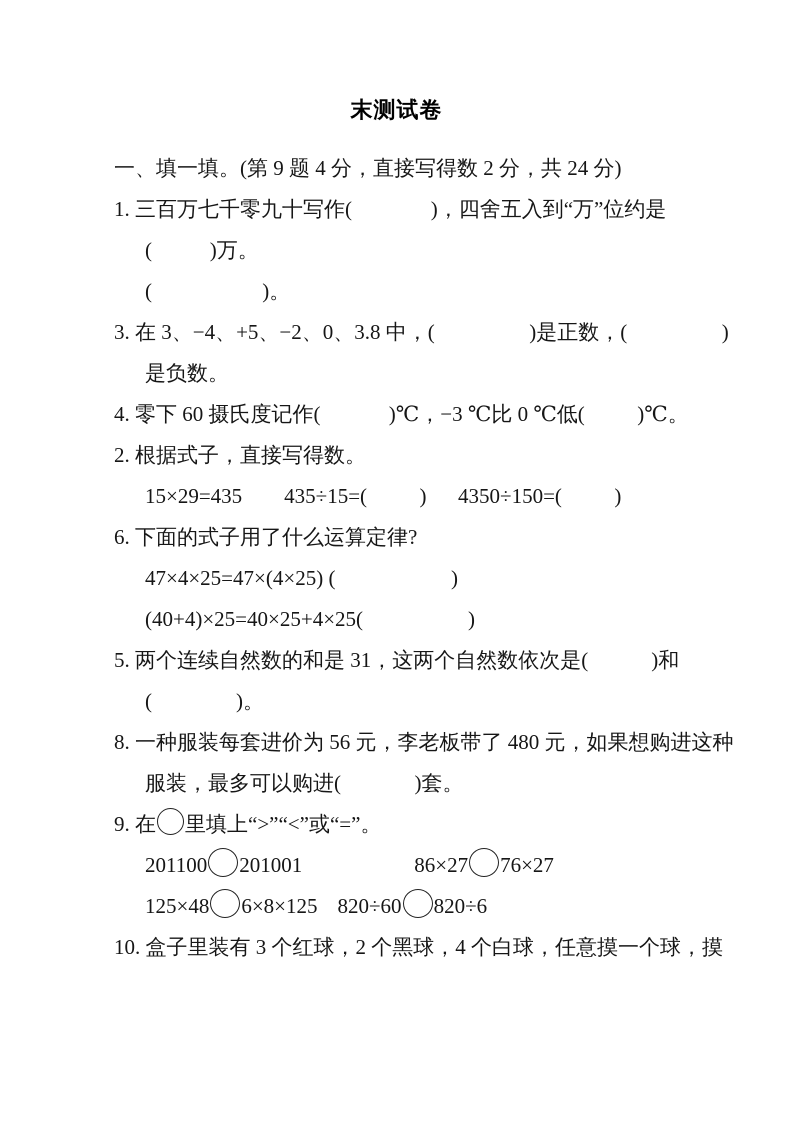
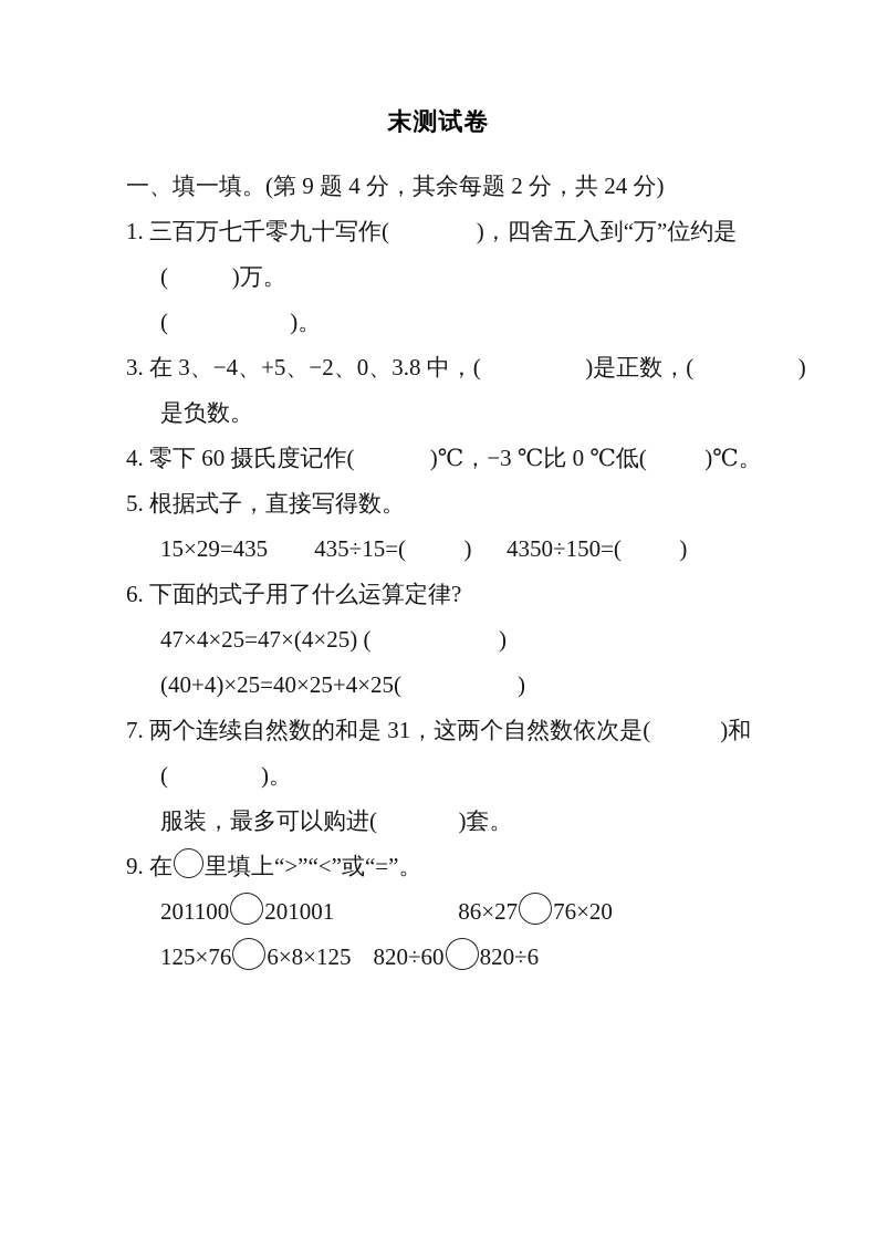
  末测试卷
- 一、填一填。(第 9 题 4 分，直接写得数 2 分，共 24 分)
+ 一、填一填。(第 9 题 4 分，其余每题 2 分，共 24 分)
  1. 三百万七千零九十写作( )，四舍五入到“万”位约是
  ( )万。
  ( )。
  3. 在 3、−4、+5、−2、0、3.8 中，( )是正数，( )
  是负数。
  4. 零下 60 摄氏度记作( )℃，−3 ℃比 0 ℃低( )℃。
- 2. 根据式子，直接写得数。
+ 5. 根据式子，直接写得数。
  15×29=435 435÷15=( ) 4350÷150=( )
  6. 下面的式子用了什么运算定律?
  47×4×25=47×(4×25) ( )
  (40+4)×25=40×25+4×25( )
- 5. 两个连续自然数的和是 31，这两个自然数依次是( )和
+ 7. 两个连续自然数的和是 31，这两个自然数依次是( )和
  ( )。
- 8. 一种服装每套进价为 56 元，李老板带了 480 元，如果想购进这种
  服装，最多可以购进( )套。
  9. 在 里填上“>”“<”或“=”。
- 201100 201001 86×27 76×27
+ 201100 201001 86×27 76×20
- 125×48 6×8×125 820÷60 820÷6
+ 125×76 6×8×125 820÷60 820÷6
- 10. 盒子里装有 3 个红球，2 个黑球，4 个白球，任意摸一个球，摸
